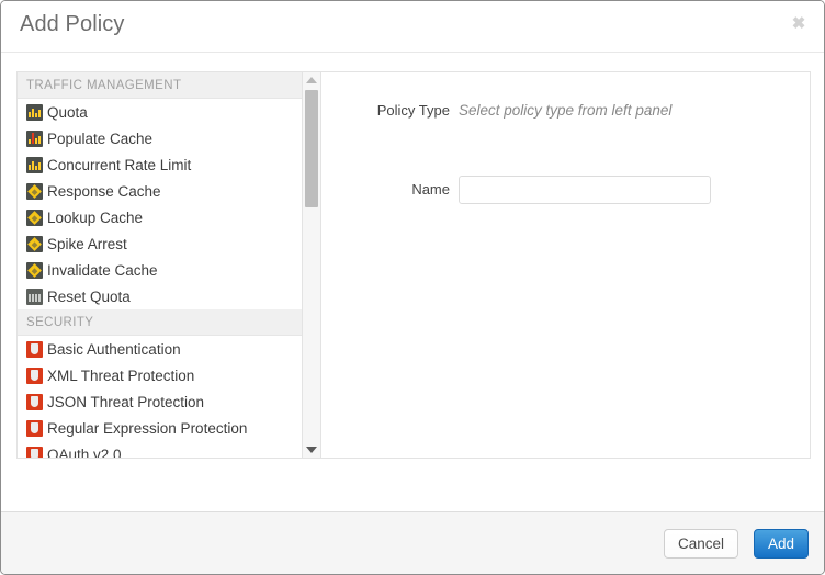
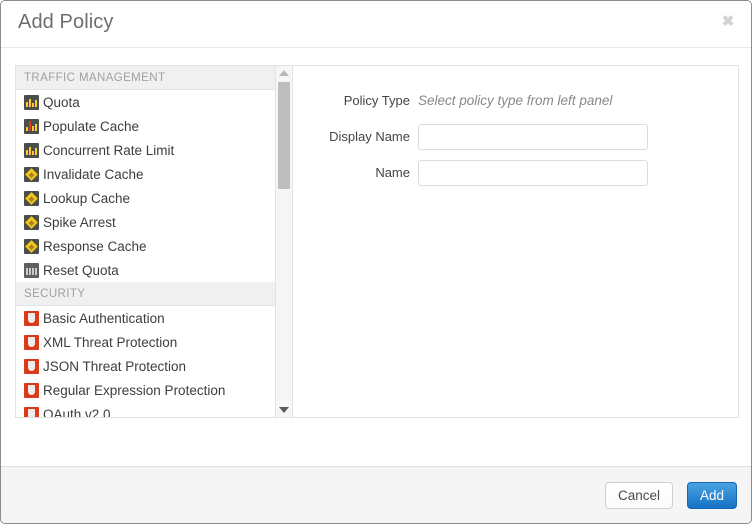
  Add Policy
  ✖
  TRAFFIC MANAGEMENT
  Quota
  Populate Cache
  Concurrent Rate Limit
- Response Cache
+ Invalidate Cache
  Lookup Cache
  Spike Arrest
- Invalidate Cache
+ Response Cache
  Reset Quota
  SECURITY
  Basic Authentication
  XML Threat Protection
  JSON Threat Protection
  Regular Expression Protection
  OAuth v2.0
  Policy Type
  Select policy type from left panel
+ Display Name
  Name
  Cancel
  Add
